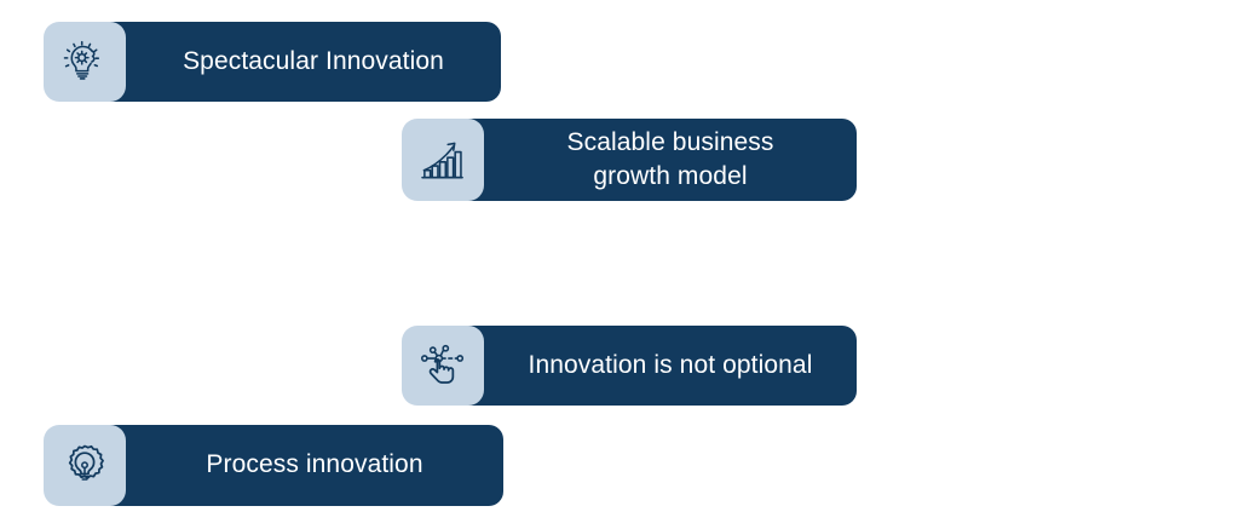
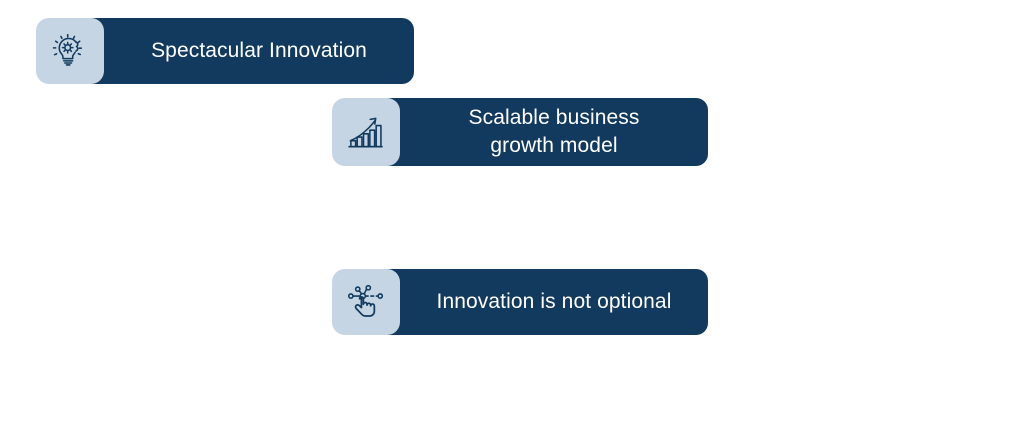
  Spectacular Innovation
  Scalable business
  growth model
  Innovation is not optional
- Process innovation
